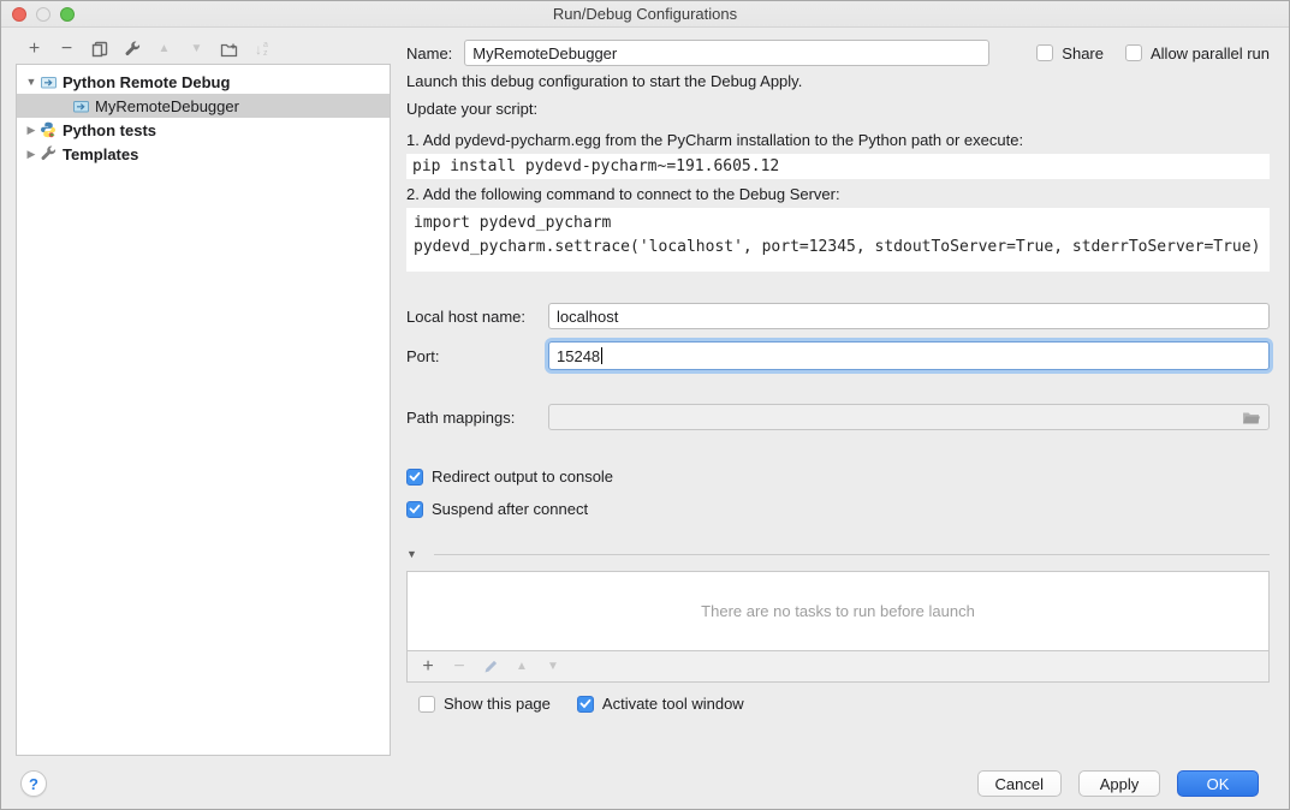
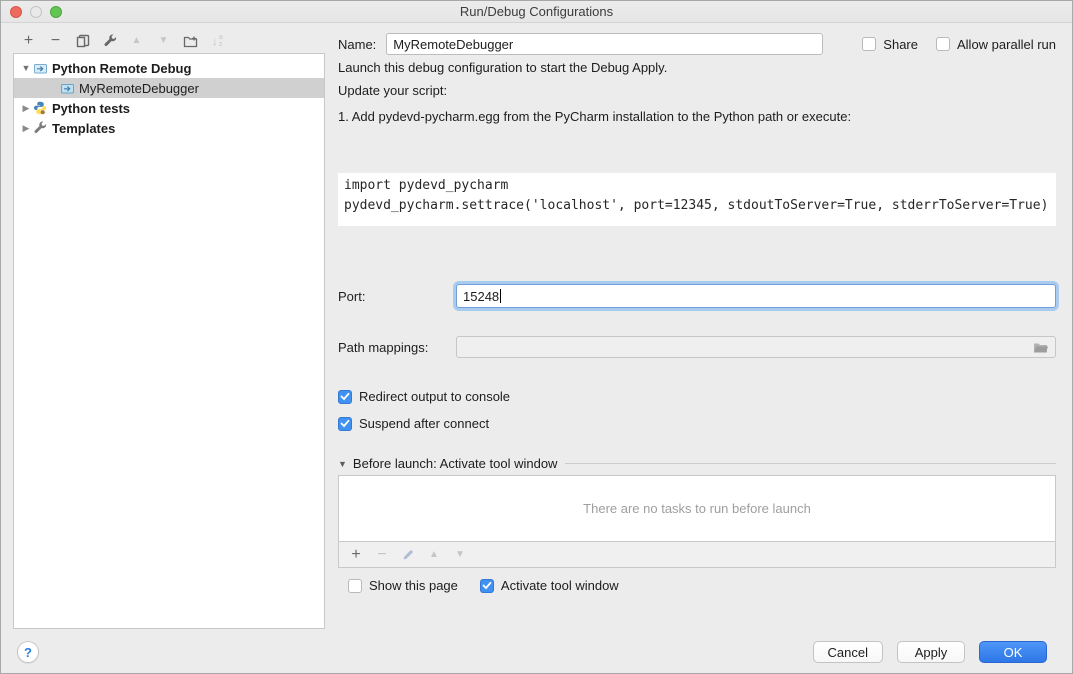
  Run/Debug Configurations
  +
  −
  ▲
  ▼
  ↓
  ▼
  Python Remote Debug
  MyRemoteDebugger
  ▶
  Python tests
  ▶
  Templates
  Name:
  MyRemoteDebugger
  Share
  Allow parallel run
  Launch this debug configuration to start the Debug Apply.
  Update your script:
  1. Add pydevd-pycharm.egg from the PyCharm installation to the Python path or execute:
- pip install pydevd-pycharm~=191.6605.12
- 2. Add the following command to connect to the Debug Server:
  import pydevd_pycharm
  pydevd_pycharm.settrace('localhost', port=12345, stdoutToServer=True, stderrToServer=True)
- Local host name:
- localhost
  Port:
  15248
  Path mappings:
  Redirect output to console
  Suspend after connect
  ▼
+ Before launch: Activate tool window
  There are no tasks to run before launch
  +
  −
  ▲
  ▼
  Show this page
  Activate tool window
  ?
  Cancel
  Apply
  OK
